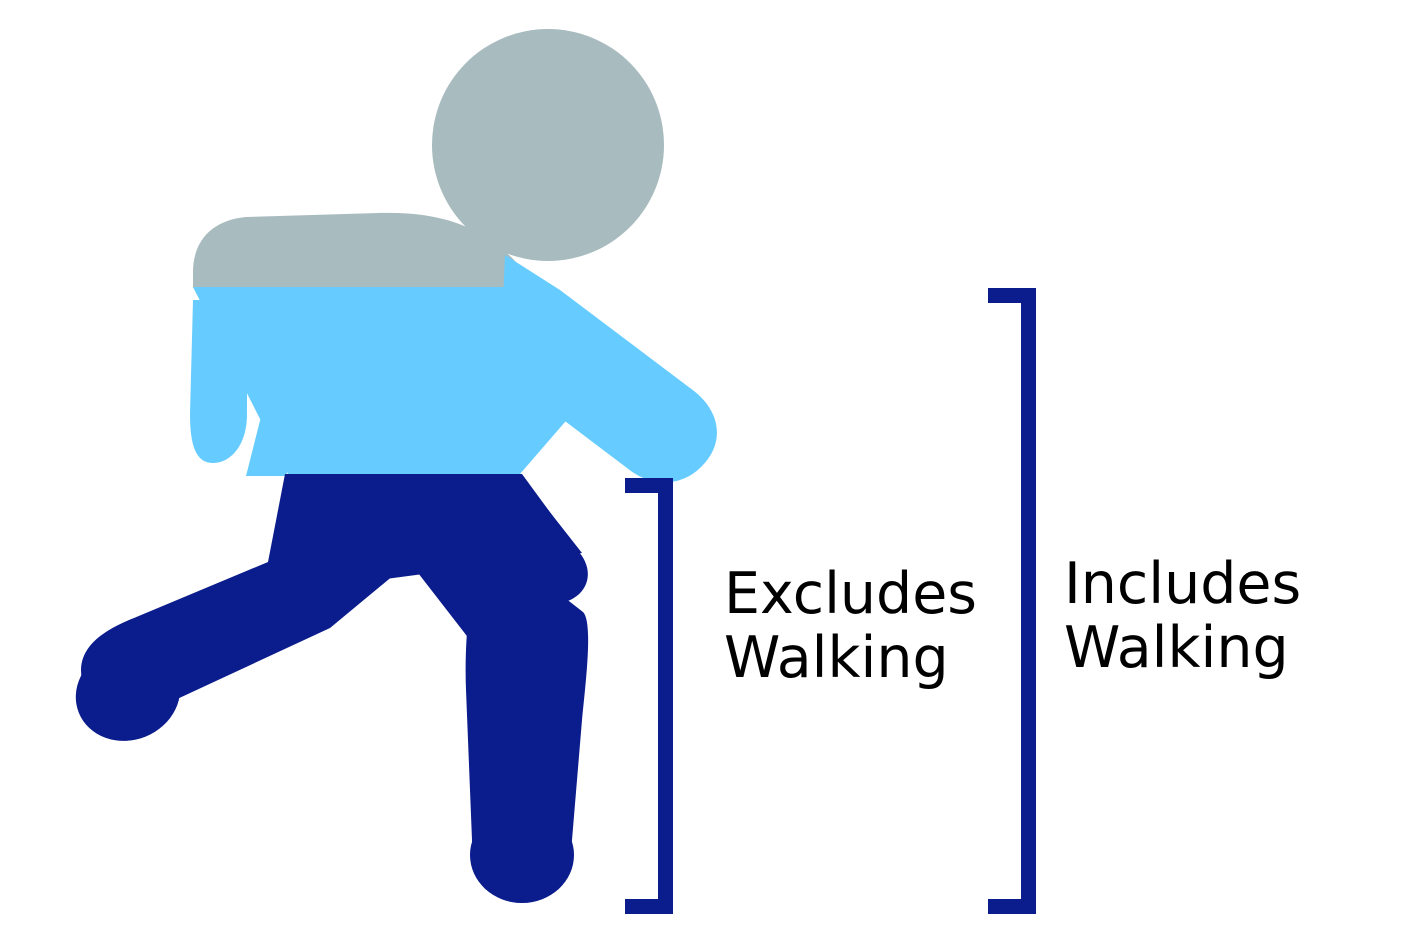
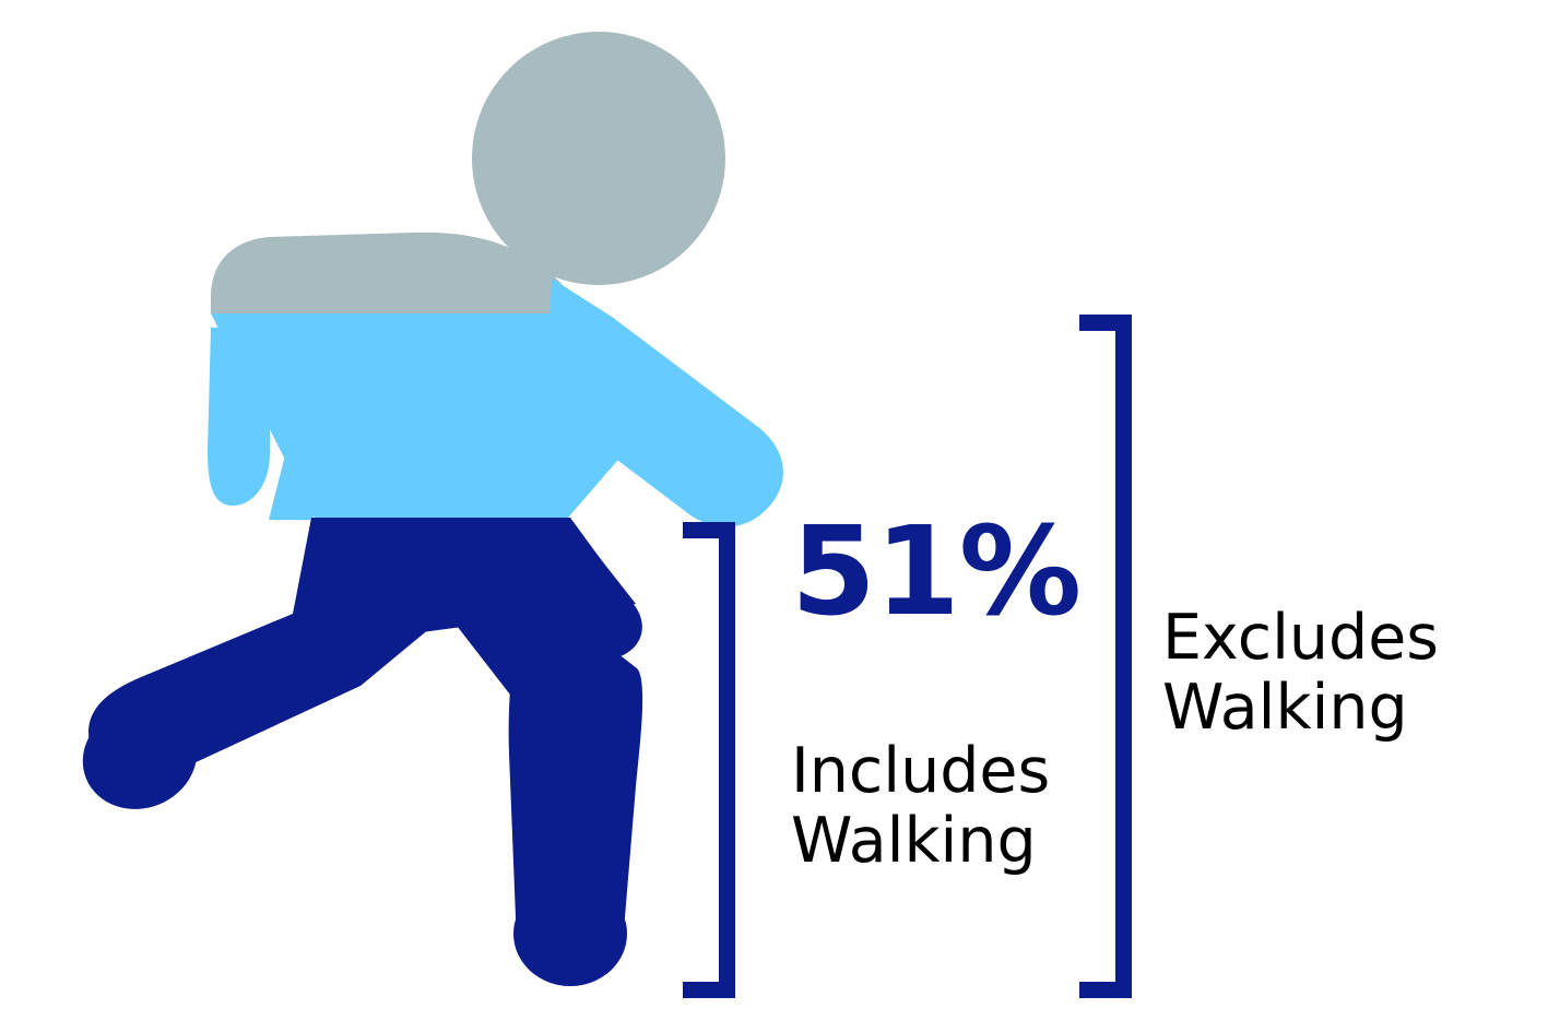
+ 51%
- Excludes
+ Includes
  Walking
- Includes
+ Excludes
  Walking
